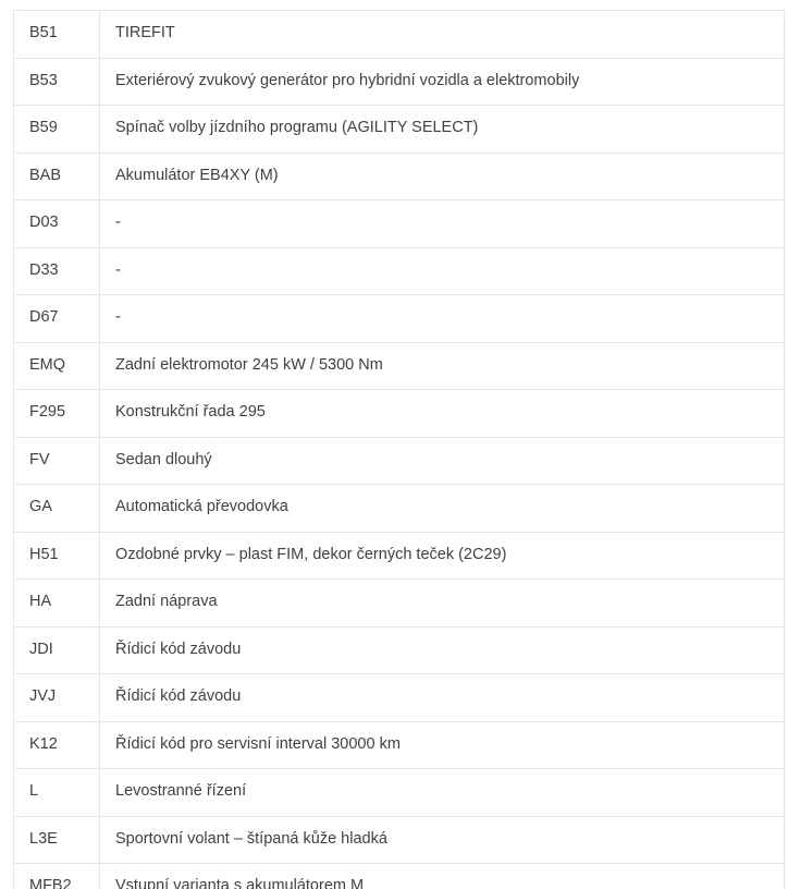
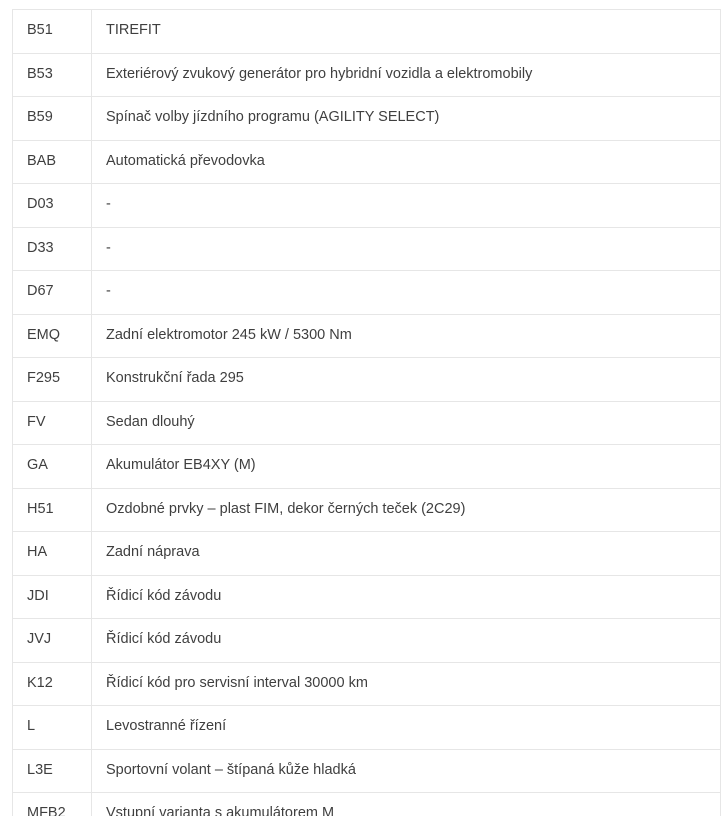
  B51	TIREFIT
  B53	Exteriérový zvukový generátor pro hybridní vozidla a elektromobily
  B59	Spínač volby jízdního programu (AGILITY SELECT)
- BAB	Akumulátor EB4XY (M)
+ BAB	Automatická převodovka
  D03	-
  D33	-
  D67	-
  EMQ	Zadní elektromotor 245 kW / 5300 Nm
  F295	Konstrukční řada 295
  FV	Sedan dlouhý
- GA	Automatická převodovka
+ GA	Akumulátor EB4XY (M)
  H51	Ozdobné prvky – plast FIM, dekor černých teček (2C29)
  HA	Zadní náprava
  JDI	Řídicí kód závodu
  JVJ	Řídicí kód závodu
  K12	Řídicí kód pro servisní interval 30000 km
  L	Levostranné řízení
  L3E	Sportovní volant – štípaná kůže hladká
  MFB2	Vstupní varianta s akumulátorem M
